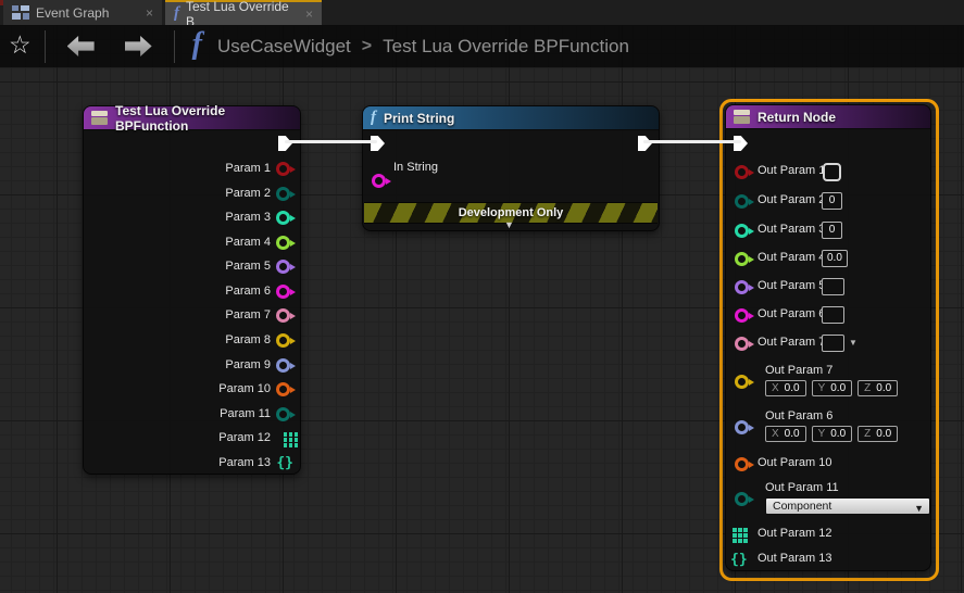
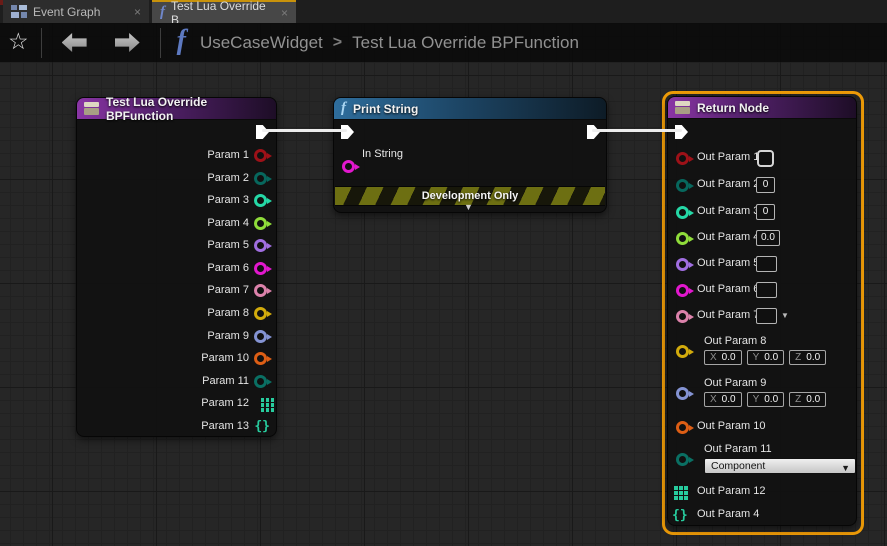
  Event Graph
  ×
  f
  Test Lua Override B
  ×
  ☆
  f
  UseCaseWidget
  >
  Test Lua Override BPFunction
  Test Lua Override BPFunction
  Param 1
  Param 2
  Param 3
  Param 4
  Param 5
  Param 6
  Param 7
  Param 8
  Param 9
  Param 10
  Param 11
  Param 12
  Param 13
  {}
  f
  Print String
  In String
  Development Only
  ▼
  Return Node
  Out Param
  Out Param
  0
  Out Param
  0
  Out Param
  0.0
  Out Param
  Out Param
  Out Param
  ▼
- Out Param 7
+ Out Param 8
  X
  0.0
  Y
  0.0
  Z
  0.0
- Out Param 6
+ Out Param 9
  X
  0.0
  Y
  0.0
  Z
  0.0
  Out Param 10
  Out Param 11
  Component
  ▼
  Out Param 12
  {}
- Out Param 13
+ Out Param 4
